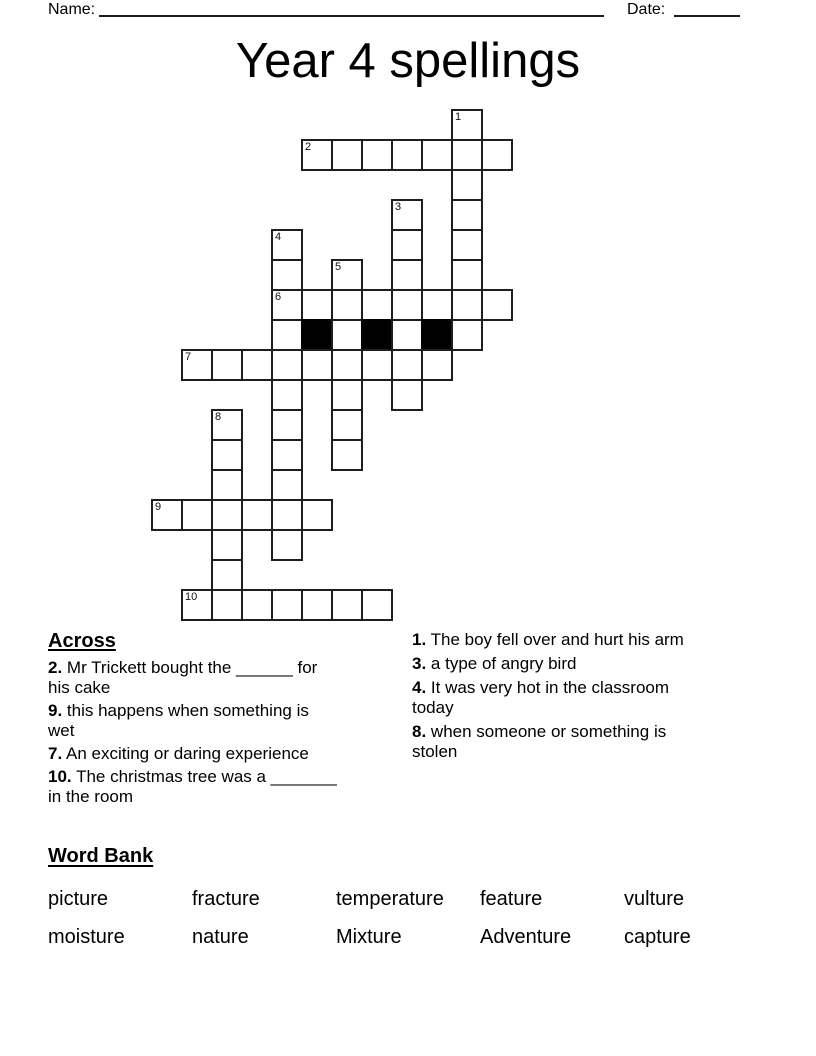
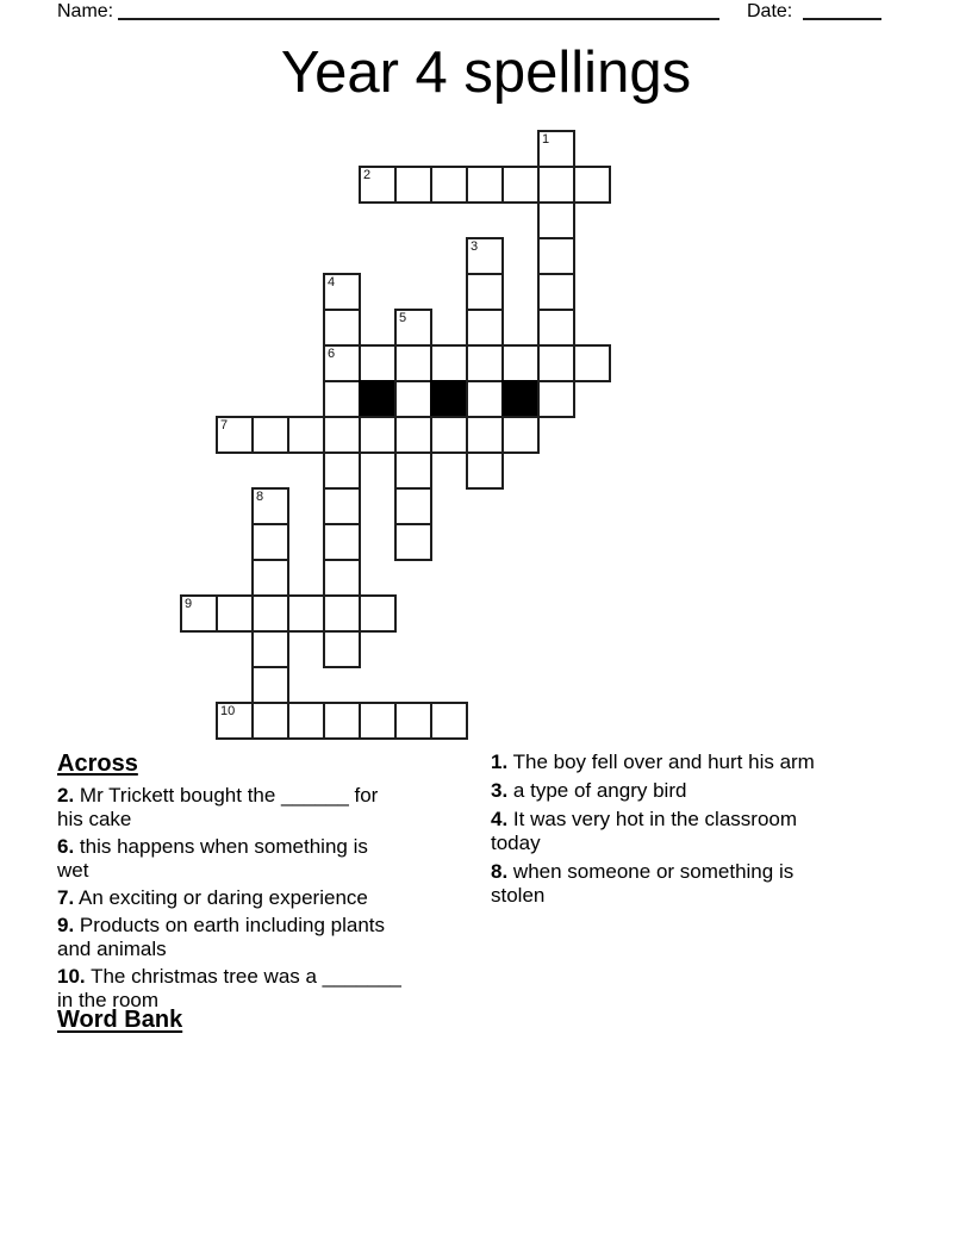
  Name:
  Date:
  Year 4 spellings
  1
  2
  3
  4
  5
  6
  7
  8
  9
  10
  Across
  2. Mr Trickett bought the ______ for
  his cake
- 9. this happens when something is
+ 6. this happens when something is
  wet
  7. An exciting or daring experience
+ 9. Products on earth including plants
+ and animals
  10. The christmas tree was a _______
  in the room
  1. The boy fell over and hurt his arm
  3. a type of angry bird
  4. It was very hot in the classroom
  today
  8. when someone or something is
  stolen
  Word Bank
- picture
- fracture
- temperature
- feature
- vulture
- moisture
- nature
- Mixture
- Adventure
- capture
